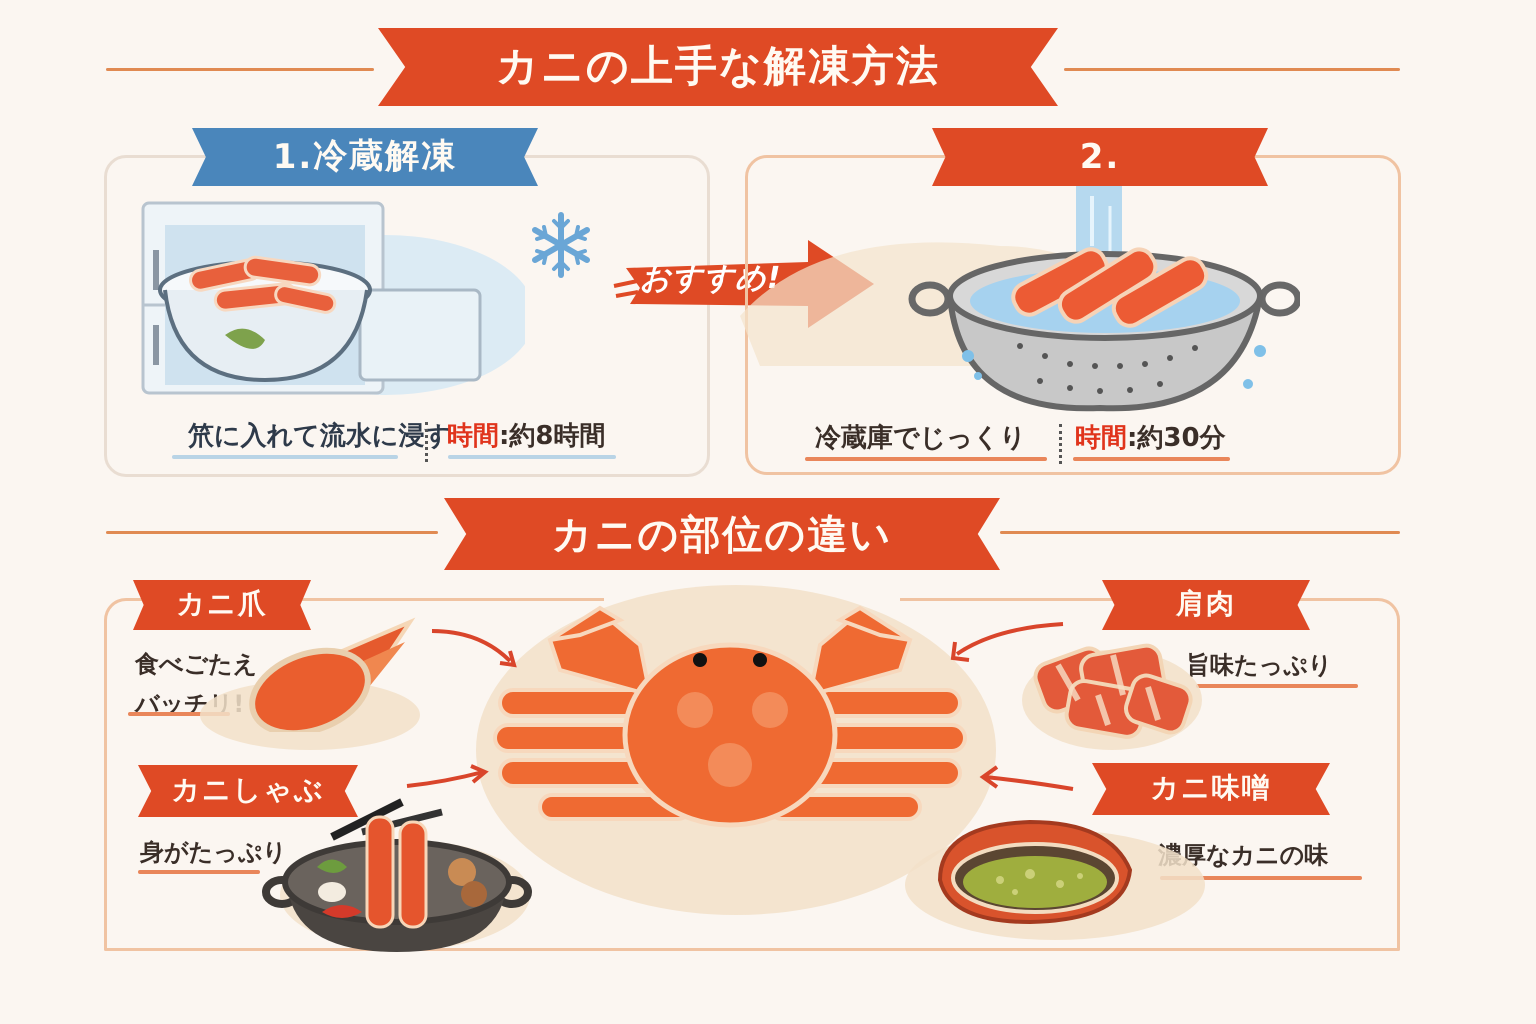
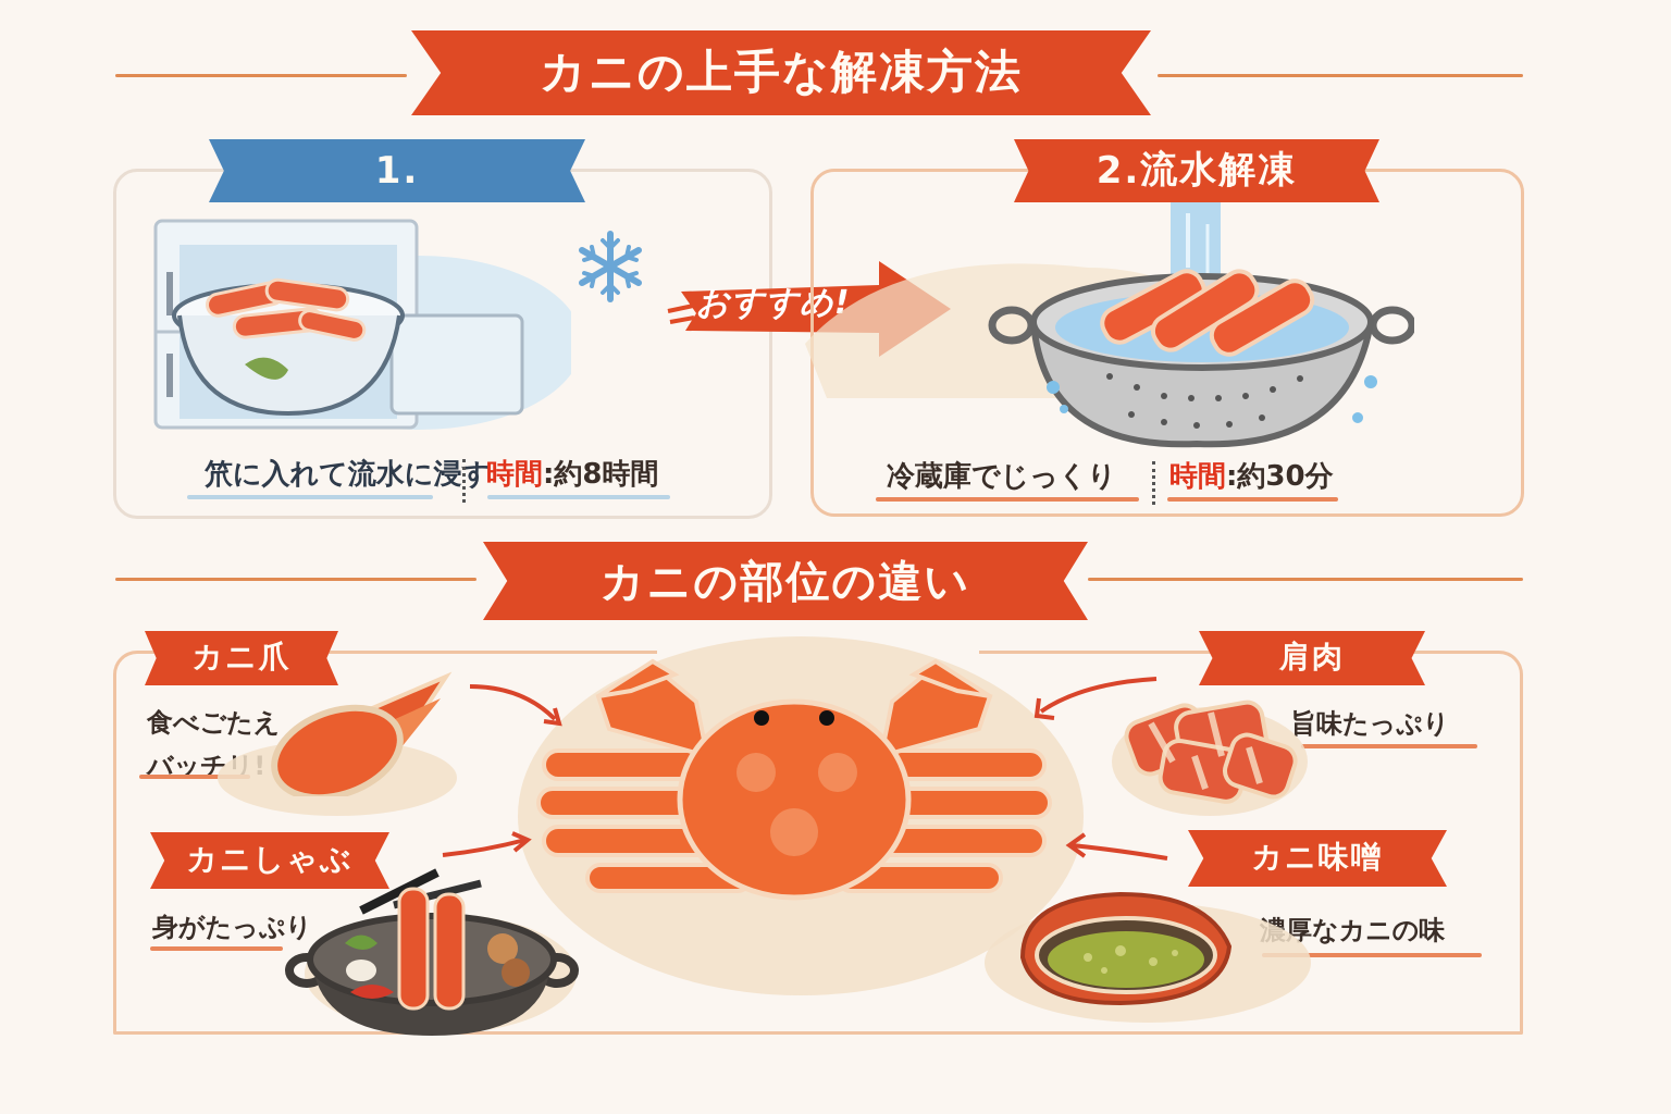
  カニの上手な解凍方法
  1.
- 冷蔵解凍
  笊に入れて流水に浸す
  時間:約8時間
  おすすめ!
  2.
+ 流水解凍
  冷蔵庫でじっくり
  時間:約30分
  カニの部位の違い
  カニ爪
  食べごたえ
  バッチリ!
  カニしゃぶ
  身がたっぷり
  肩肉
  旨味たっぷり
  カニ味噌
  濃厚なカニの味
